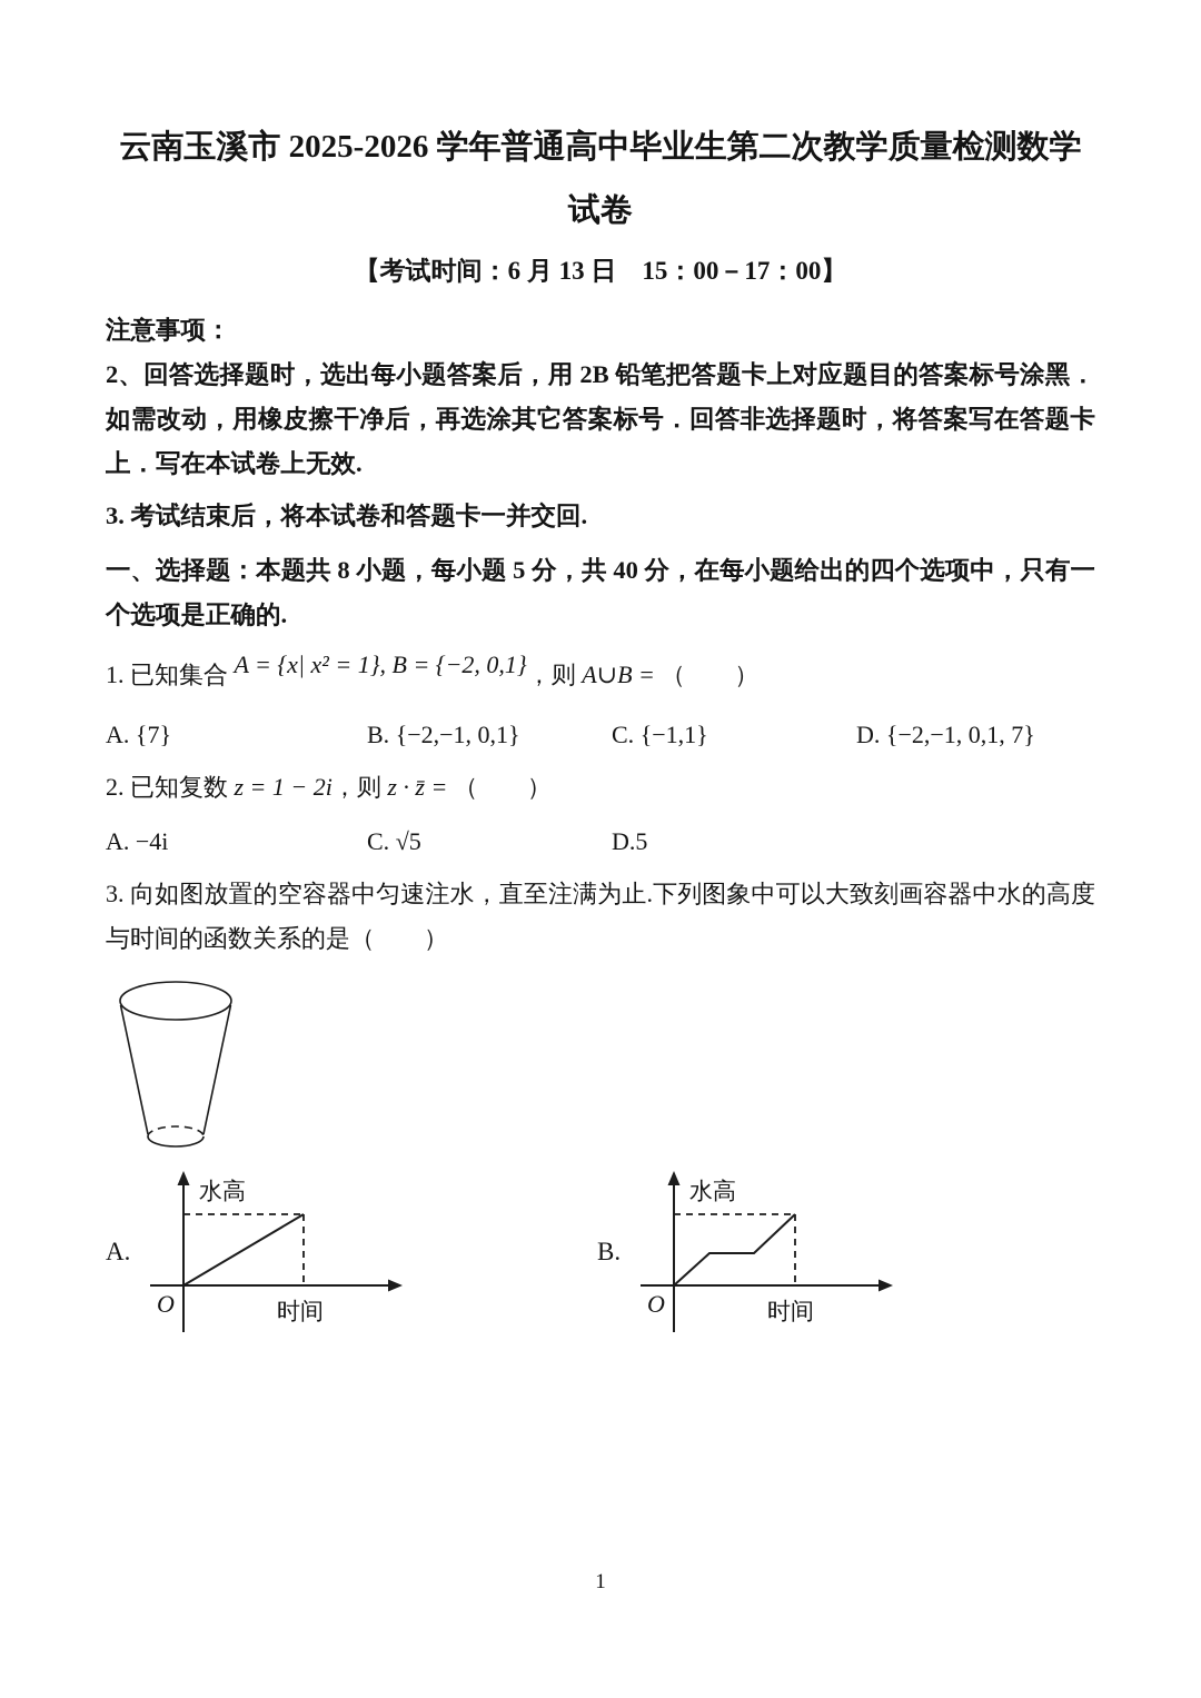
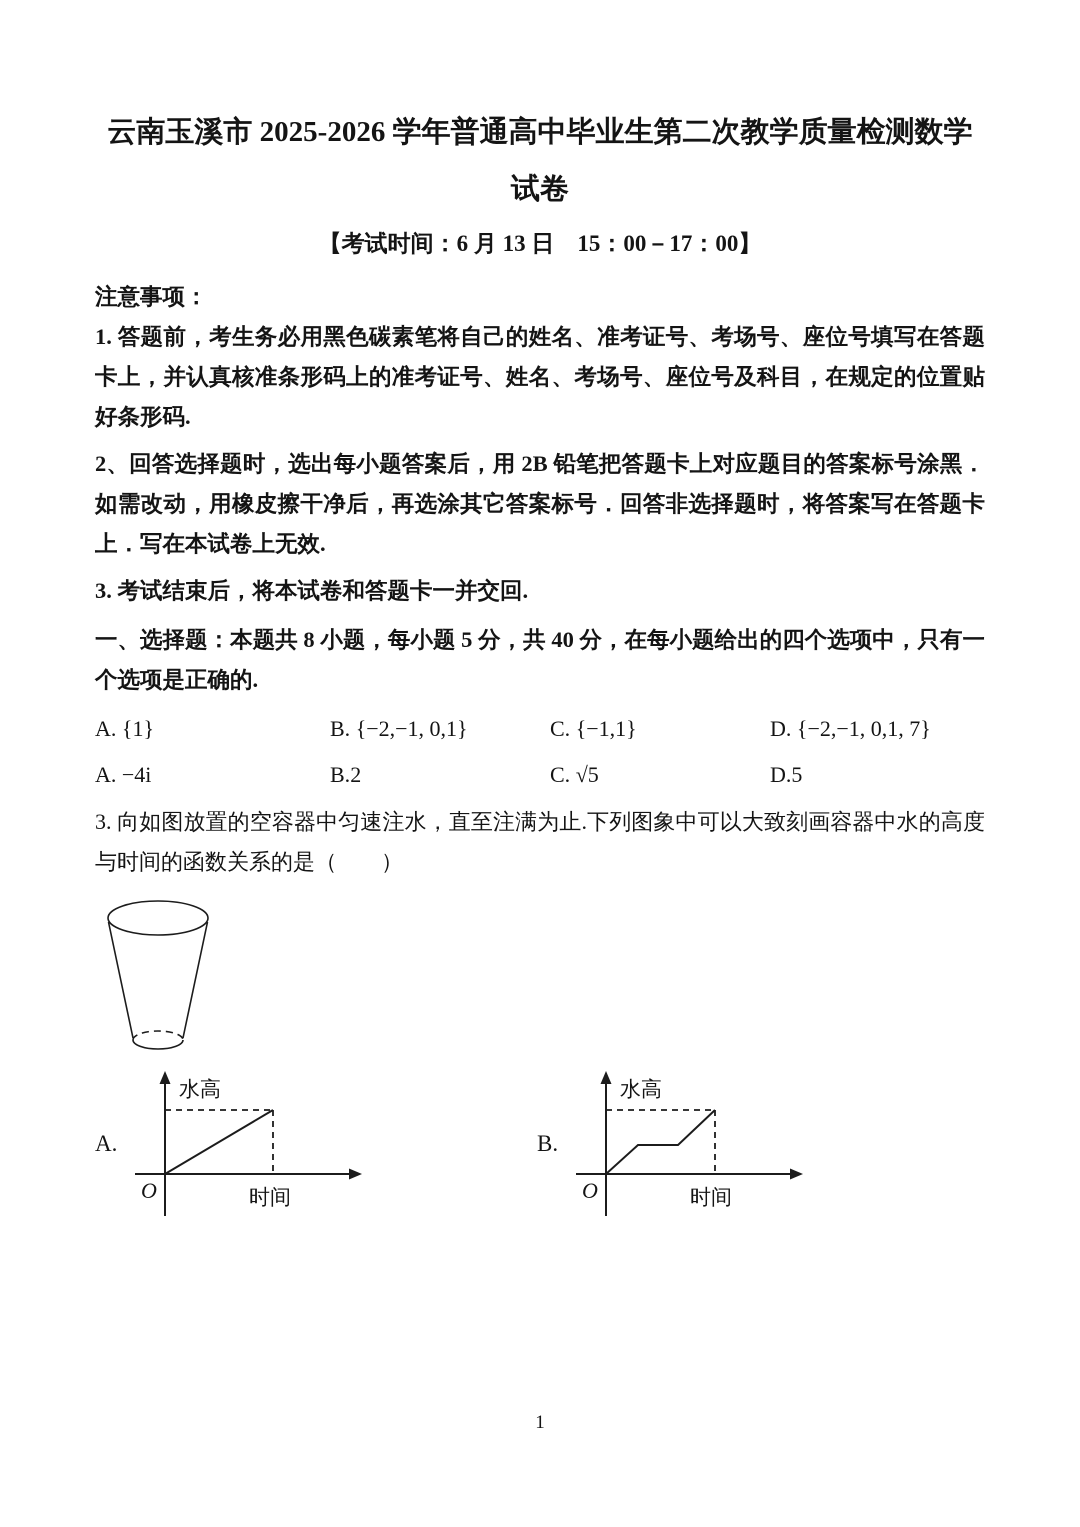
  云南玉溪市 2025-2026 学年普通高中毕业生第二次教学质量检测数学
  试卷
  【考试时间：6 月 13 日 15：00－17：00】
  注意事项：
+ 1. 答题前，考生务必用黑色碳素笔将自己的姓名、准考证号、考场号、座位号填写在答题卡上，并认真核准条形码上的准考证号、姓名、考场号、座位号及科目，在规定的位置贴好条形码.
  2、回答选择题时，选出每小题答案后，用 2B 铅笔把答题卡上对应题目的答案标号涂黑．如需改动，用橡皮擦干净后，再选涂其它答案标号．回答非选择题时，将答案写在答题卡上．写在本试卷上无效.
  3. 考试结束后，将本试卷和答题卡一并交回.
  一、选择题：本题共 8 小题，每小题 5 分，共 40 分，在每小题给出的四个选项中，只有一个选项是正确的.
- 1. 已知集合 A = {x| x² = 1}, B = {−2, 0,1}，则 A∪B = （ ）
- A. {7}
+ A. {1}
  B. {−2,−1, 0,1}
  C. {−1,1}
  D. {−2,−1, 0,1, 7}
- 2. 已知复数 z = 1 − 2i，则 z · z̄ = （ ）
  A. −4i
+ B.2
  C. √5
  D.5
  3. 向如图放置的空容器中匀速注水，直至注满为止.下列图象中可以大致刻画容器中水的高度与时间的函数关系的是（ ）
  A.
  水高
  时间
  O
  B.
  水高
  时间
  O
  1
